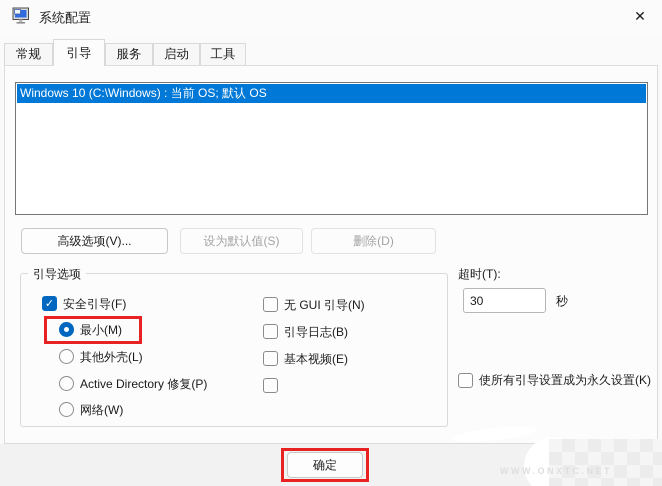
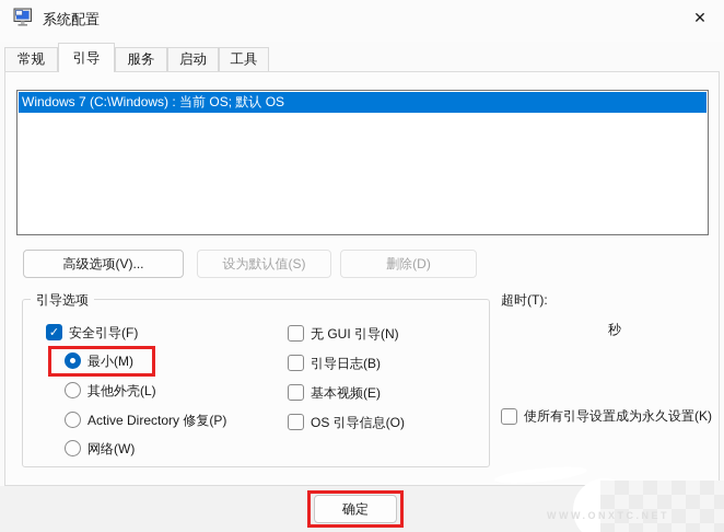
  系统配置
  ✕
  常规
  引导
  服务
  启动
  工具
- Windows 10 (C:\Windows) : 当前 OS; 默认 OS
+ Windows 7 (C:\Windows) : 当前 OS; 默认 OS
  高级选项(V)...
  设为默认值(S)
  删除(D)
  引导选项
  ✓
  安全引导(F)
  最小(M)
  其他外壳(L)
  Active Directory 修复(P)
  网络(W)
  无 GUI 引导(N)
  引导日志(B)
  基本视频(E)
+ OS 引导信息(O)
  超时(T):
- 30
  秒
  使所有引导设置成为永久设置(K)
  确定
  WWW.ONXTC.NET
